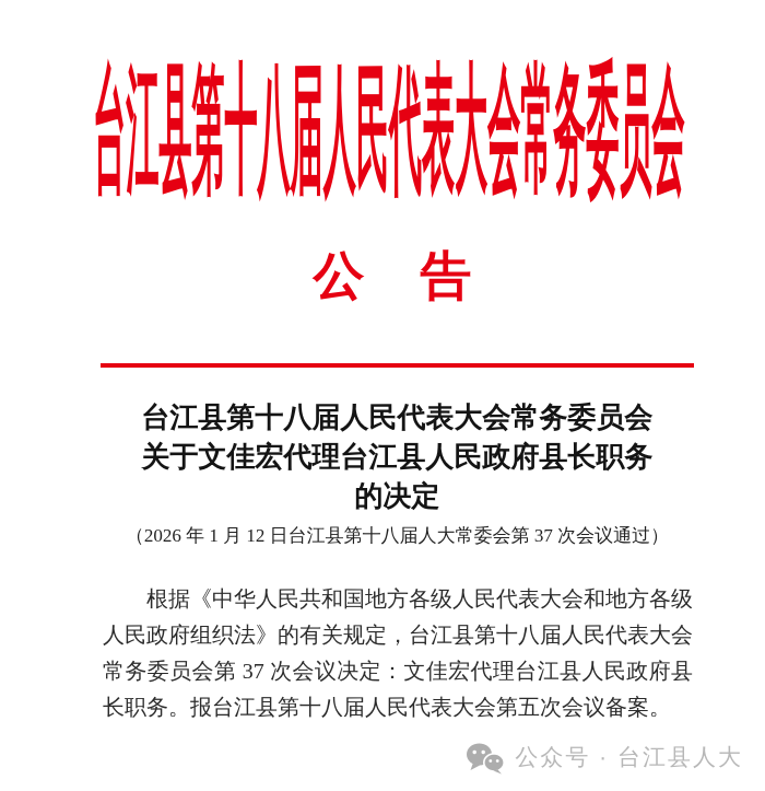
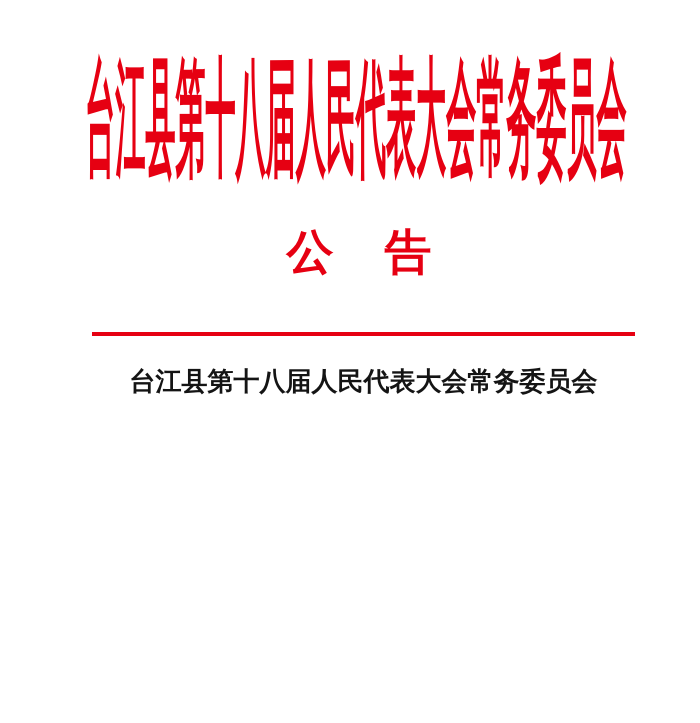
  台江县第十八届人民代表大会常务委员会
  公 告
  台江县第十八届人民代表大会常务委员会
- 关于文佳宏代理台江县人民政府县长职务
- 的决定
- （2026 年 1 月 12 日台江县第十八届人大常委会第 37 次会议通过）
- 根据《中华人民共和国地方各级人民代表大会和地方各级人民政府组织法》的有关规定，台江县第十八届人民代表大会常务委员会第 37 次会议决定：文佳宏代理台江县人民政府县长职务。报台江县第十八届人民代表大会第五次会议备案。
- 公众号 · 台江县人大
